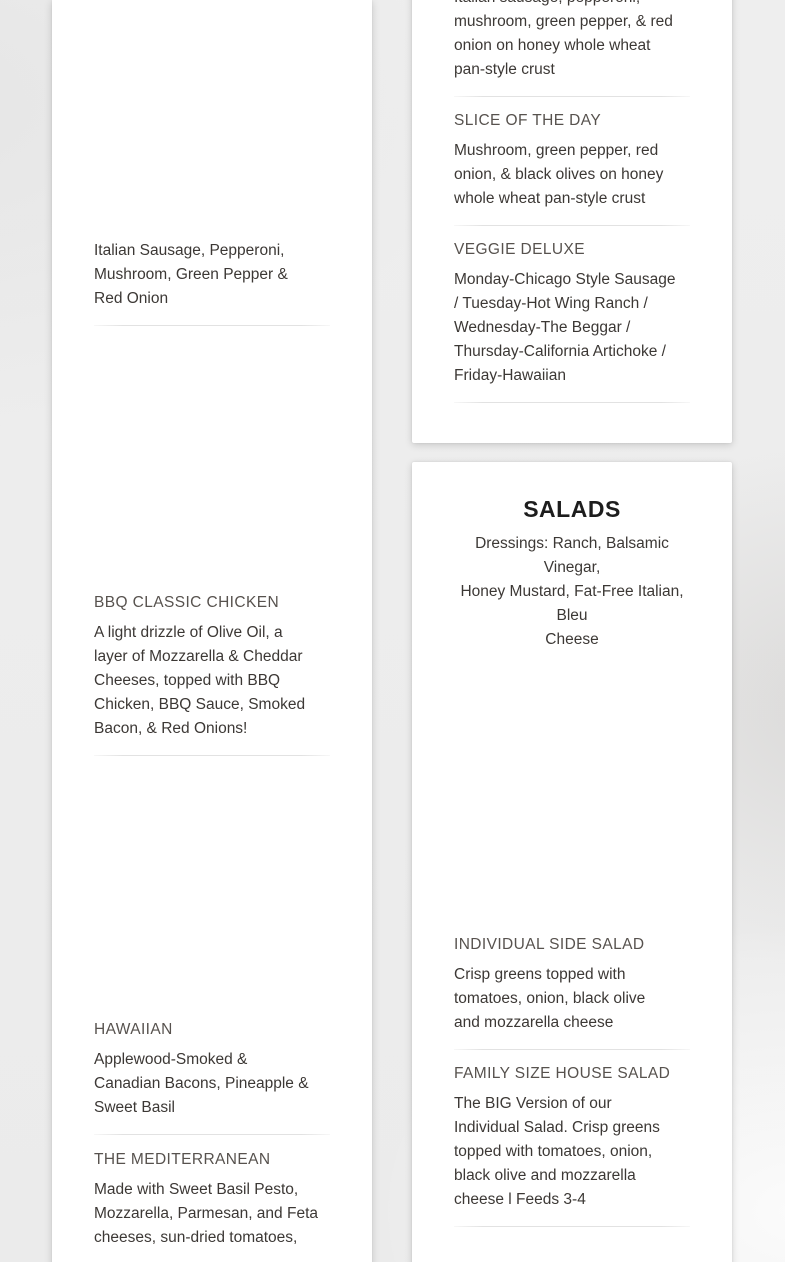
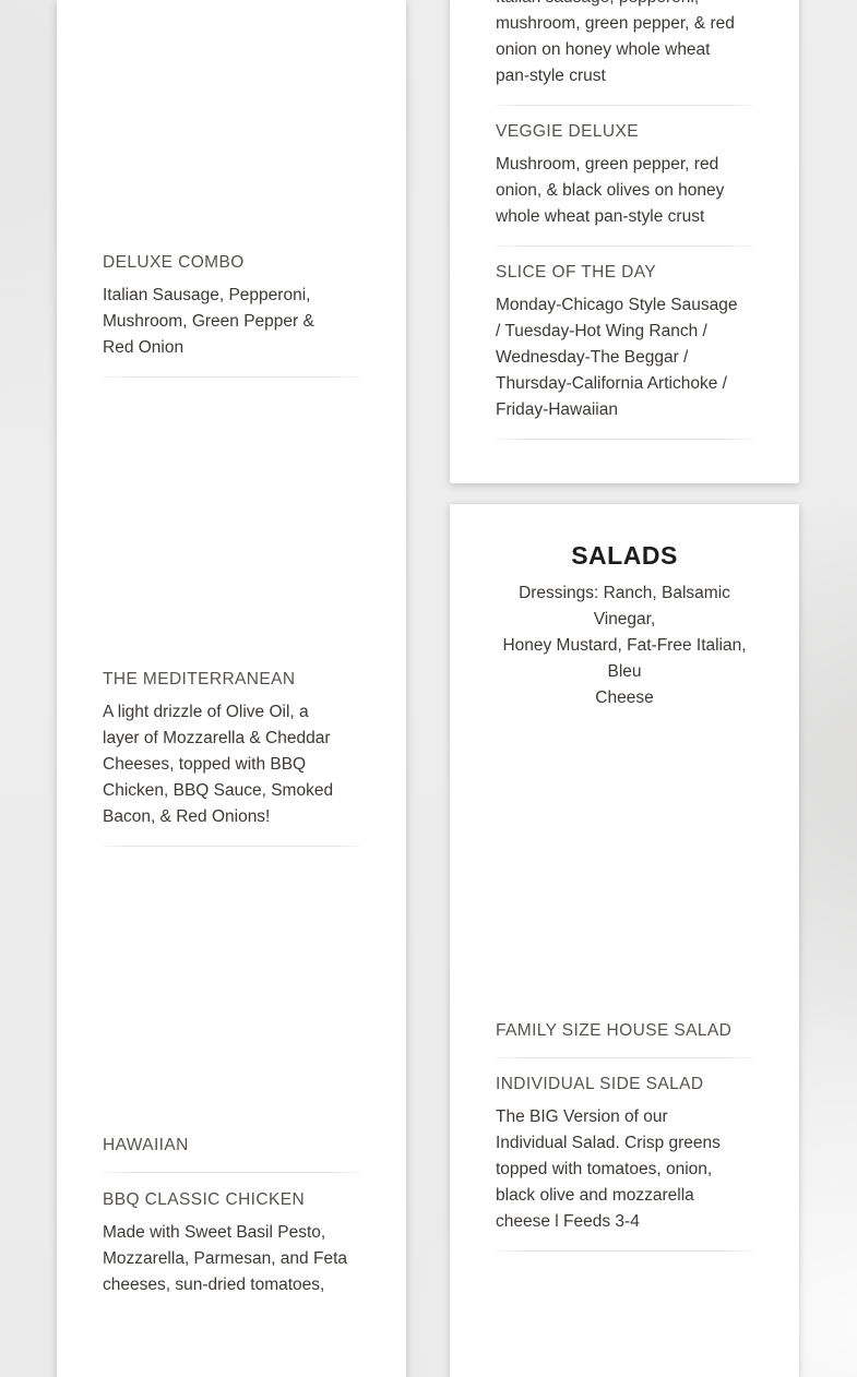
+ DELUXE COMBO
  Italian Sausage, Pepperoni,
  Mushroom, Green Pepper &
  Red Onion
- BBQ CLASSIC CHICKEN
+ THE MEDITERRANEAN
  A light drizzle of Olive Oil, a
  layer of Mozzarella & Cheddar
  Cheeses, topped with BBQ
  Chicken, BBQ Sauce, Smoked
  Bacon, & Red Onions!
  HAWAIIAN
- Applewood-Smoked &
- Canadian Bacons, Pineapple &
- Sweet Basil
- THE MEDITERRANEAN
+ BBQ CLASSIC CHICKEN
  Made with Sweet Basil Pesto,
  Mozzarella, Parmesan, and Feta
  cheeses, sun-dried tomatoes,
  mushroom, green pepper, & red
  onion on honey whole wheat
  pan-style crust
- SLICE OF THE DAY
+ VEGGIE DELUXE
  Mushroom, green pepper, red
  onion, & black olives on honey
  whole wheat pan-style crust
- VEGGIE DELUXE
+ SLICE OF THE DAY
  Monday-Chicago Style Sausage
  / Tuesday-Hot Wing Ranch /
  Wednesday-The Beggar /
  Thursday-California Artichoke /
  Friday-Hawaiian
  SALADS
  Dressings: Ranch, Balsamic Vinegar,
  Honey Mustard, Fat-Free Italian, Bleu
  Cheese
- INDIVIDUAL SIDE SALAD
+ FAMILY SIZE HOUSE SALAD
- Crisp greens topped with
- tomatoes, onion, black olive
- and mozzarella cheese
- FAMILY SIZE HOUSE SALAD
+ INDIVIDUAL SIDE SALAD
  The BIG Version of our
  Individual Salad. Crisp greens
  topped with tomatoes, onion,
  black olive and mozzarella
  cheese l Feeds 3-4
